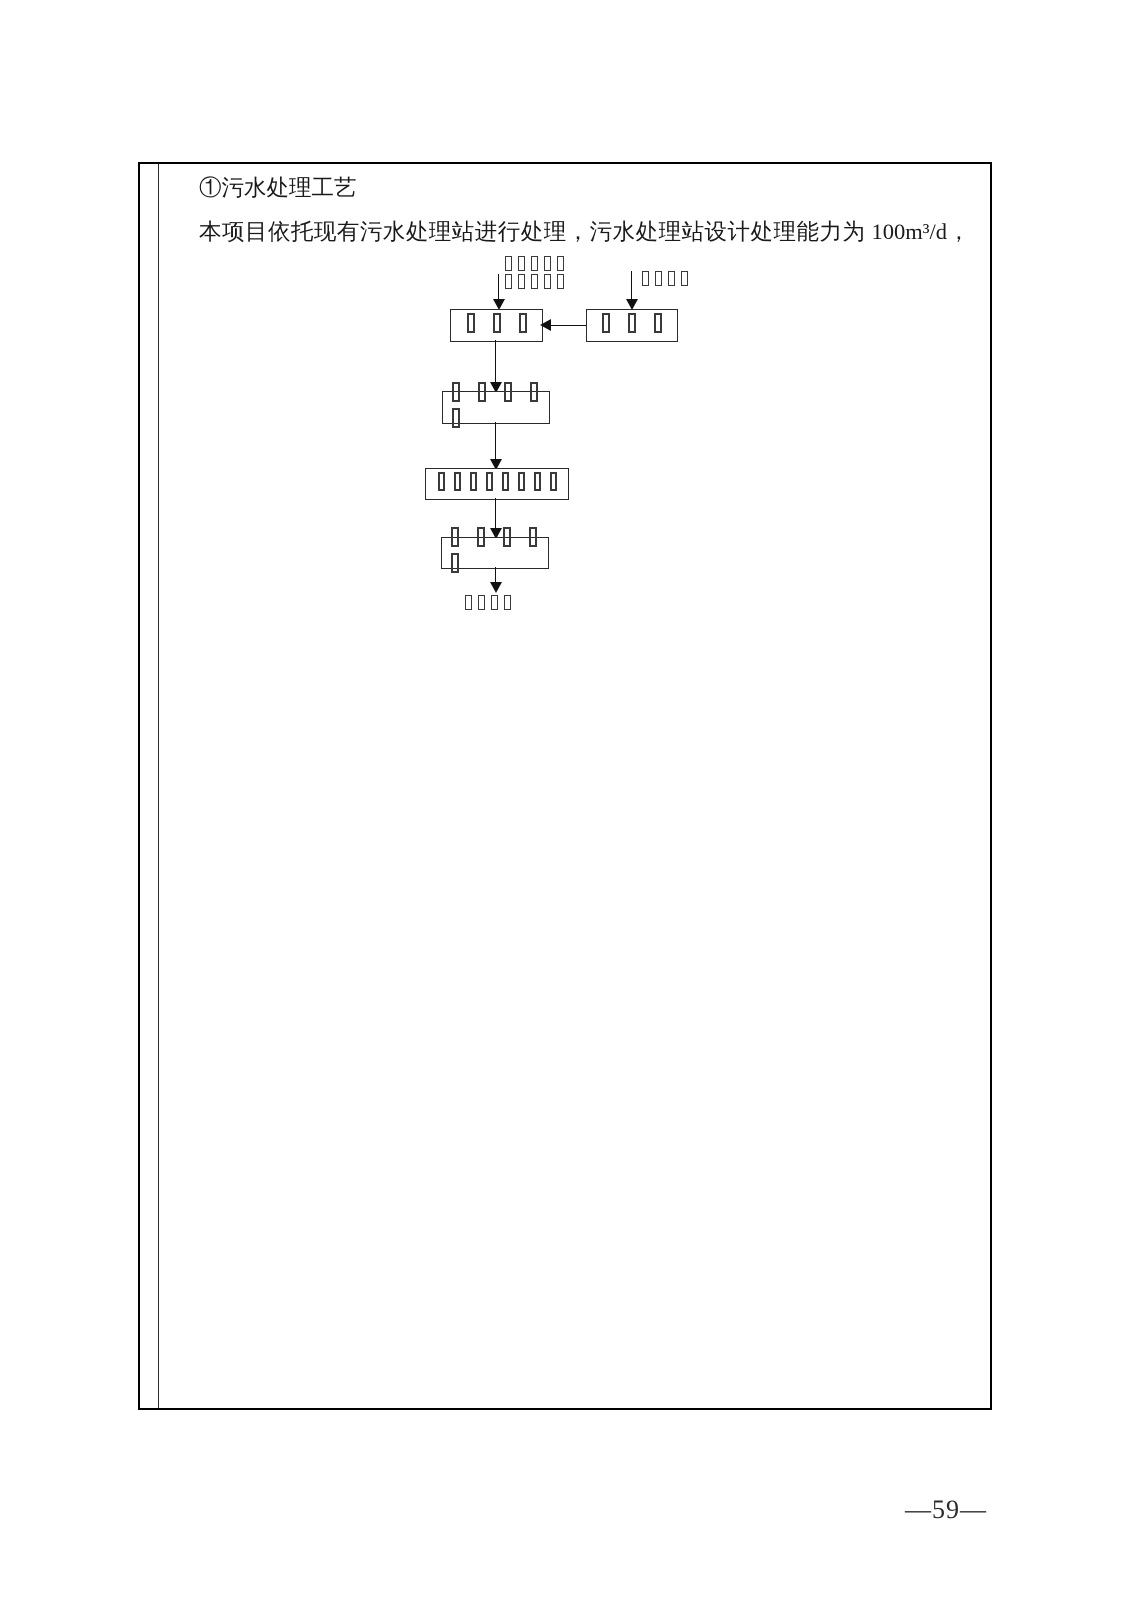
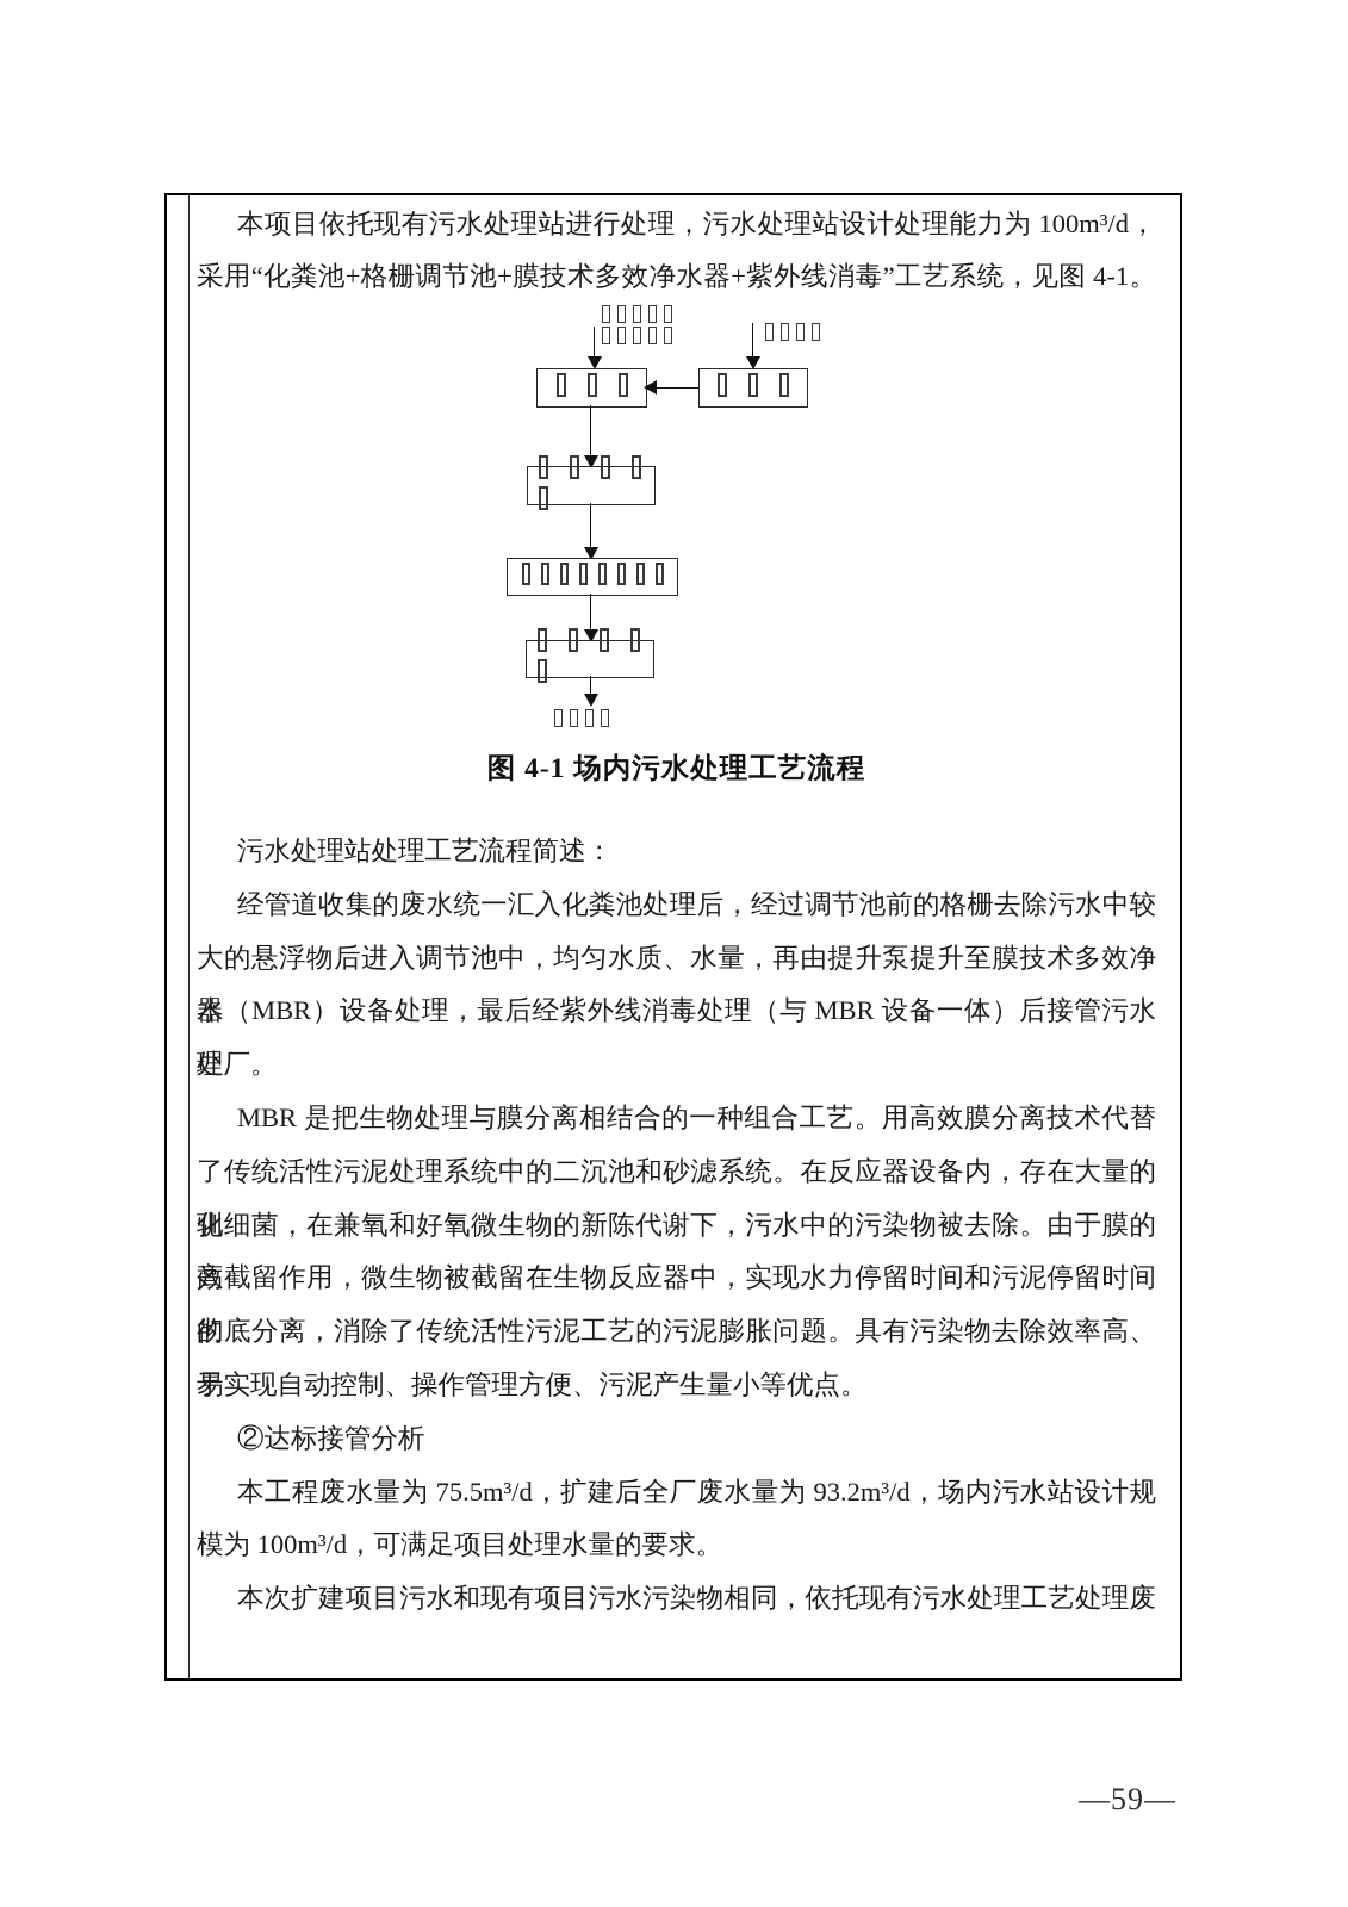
- ①污水处理工艺
  本项目依托现有污水处理站进行处理，污水处理站设计处理能力为 100m³/d，
+ 采用“化粪池+格栅调节池+膜技术多效净水器+紫外线消毒”工艺系统，见图 4-1。
+ 图 4-1 场内污水处理工艺流程
+ 污水处理站处理工艺流程简述：
+ 经管道收集的废水统一汇入化粪池处理后，经过调节池前的格栅去除污水中较
+ 大的悬浮物后进入调节池中，均匀水质、水量，再由提升泵提升至膜技术多效净水
+ 器（MBR）设备处理，最后经紫外线消毒处理（与 MBR 设备一体）后接管污水处
+ 理厂。
+ MBR 是把生物处理与膜分离相结合的一种组合工艺。用高效膜分离技术代替
+ 了传统活性污泥处理系统中的二沉池和砂滤系统。在反应器设备内，存在大量的驯
+ 化细菌，在兼氧和好氧微生物的新陈代谢下，污水中的污染物被去除。由于膜的高
+ 效截留作用，微生物被截留在生物反应器中，实现水力停留时间和污泥停留时间的
+ 彻底分离，消除了传统活性污泥工艺的污泥膨胀问题。具有污染物去除效率高、易
+ 于实现自动控制、操作管理方便、污泥产生量小等优点。
+ ②达标接管分析
+ 本工程废水量为 75.5m³/d，扩建后全厂废水量为 93.2m³/d，场内污水站设计规
+ 模为 100m³/d，可满足项目处理水量的要求。
+ 本次扩建项目污水和现有项目污水污染物相同，依托现有污水处理工艺处理废
  —59—
